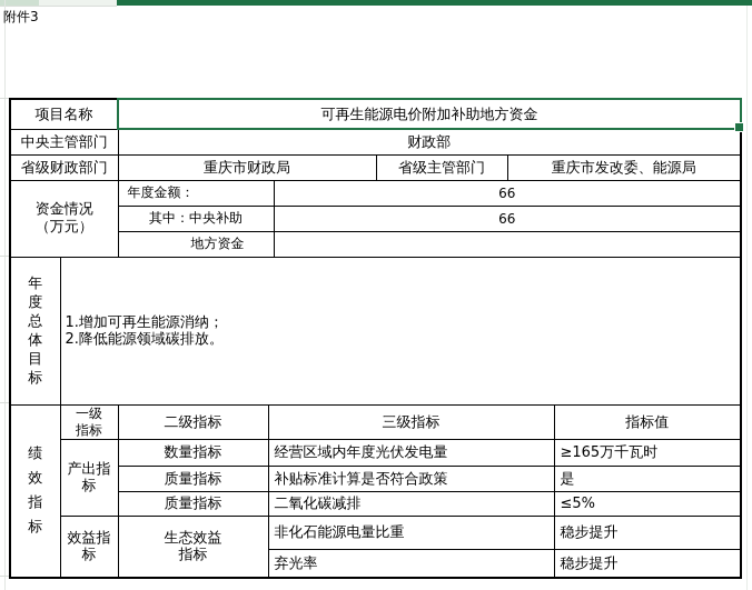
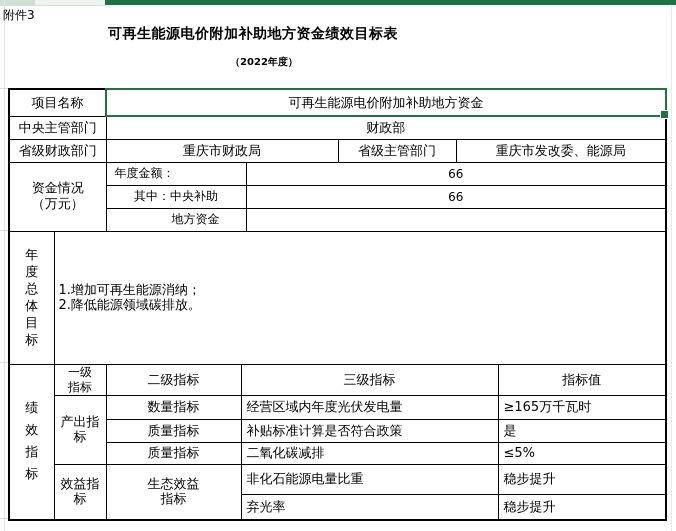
  附件3
+ 可再生能源电价附加补助地方资金绩效目标表
+ （2022年度）
  项目名称	可再生能源电价附加补助地方资金
  中央主管部门	财政部
  省级财政部门	重庆市财政局	省级主管部门	重庆市发改委、能源局
  资金情况 （万元）	年度金额：	66
  其中：中央补助	66
  地方资金
  年度总体目标	1.增加可再生能源消纳； 2.降低能源领域碳排放。
  绩效指标	一级指标	二级指标	三级指标	指标值
  产出指标	数量指标	经营区域内年度光伏发电量	≥165万千瓦时
  质量指标	补贴标准计算是否符合政策	是
  质量指标	二氧化碳减排	≤5%
  效益指标	生态效益指标	非化石能源电量比重	稳步提升
  弃光率	稳步提升
